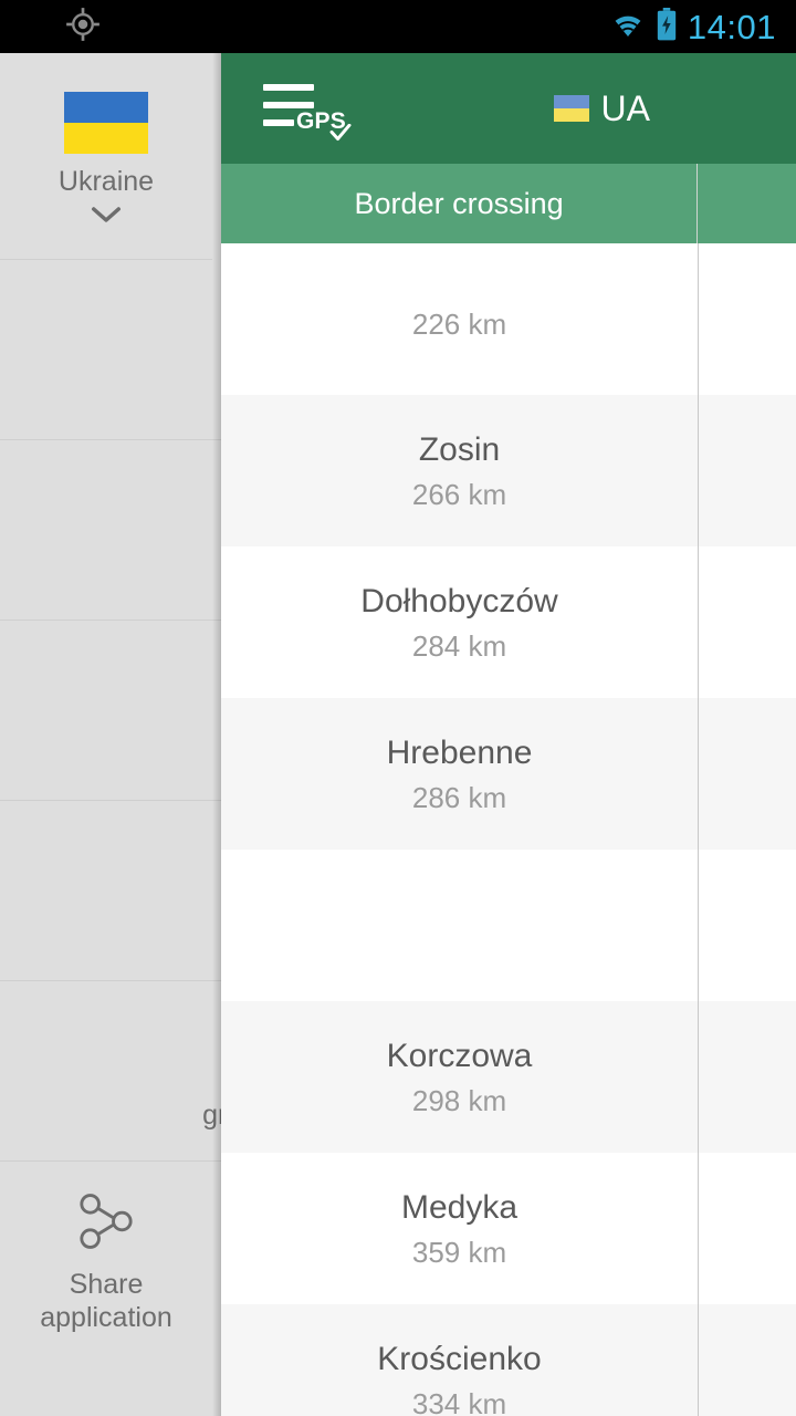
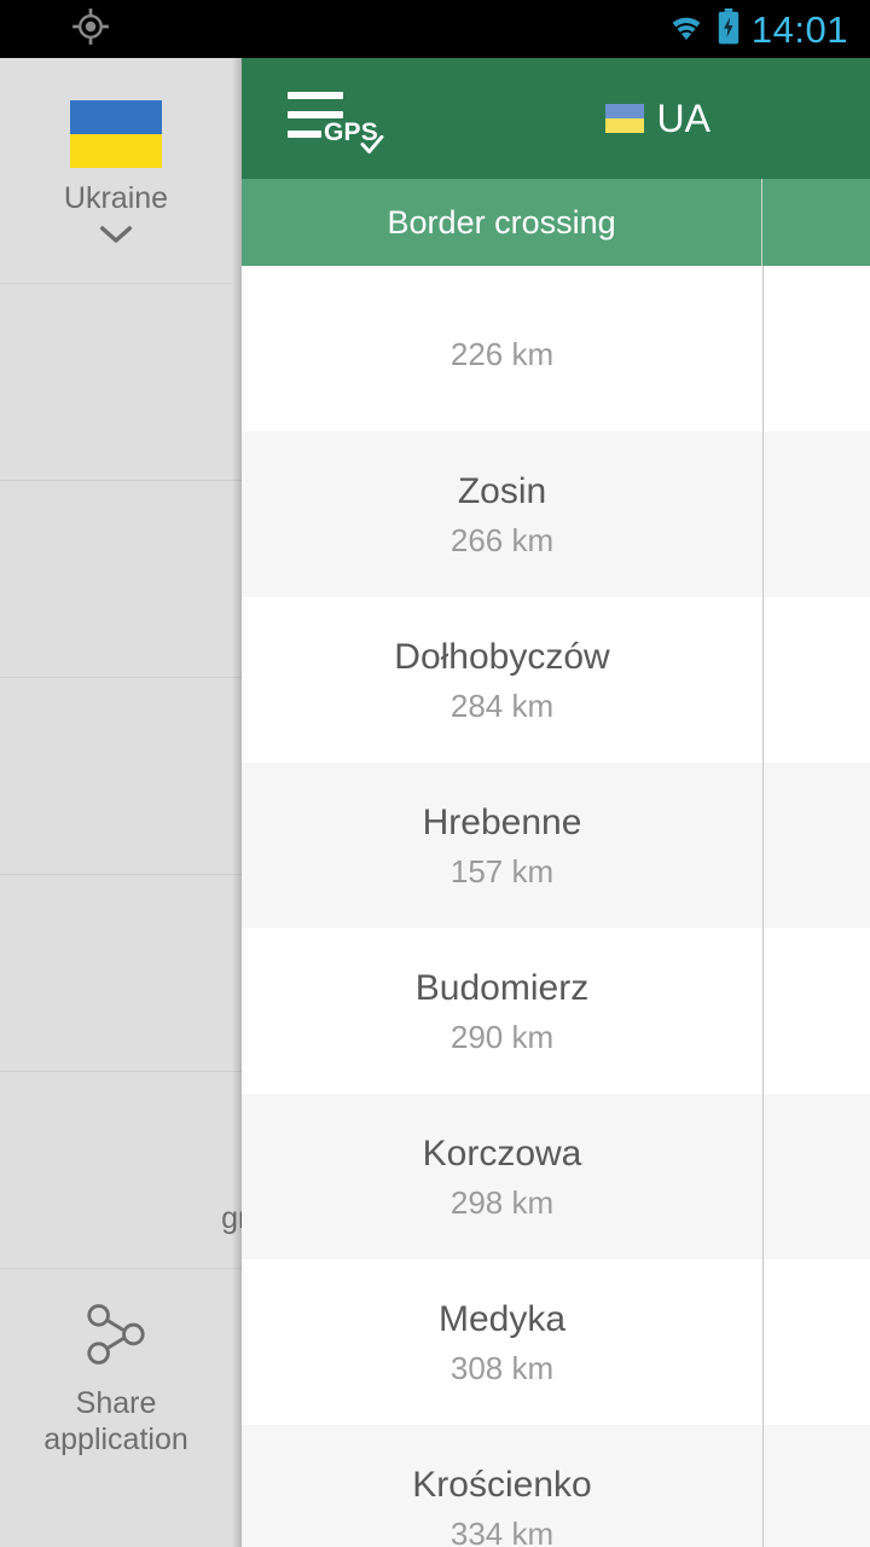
  14:01
  Ukraine
  Share
  application
  GPS
  UA
  Border crossing
  226 km
  Zosin
  266 km
  Dołhobyczów
  284 km
  Hrebenne
- 286 km
+ 157 km
+ Budomierz
+ 290 km
  Korczowa
  298 km
  Medyka
- 359 km
+ 308 km
  Krościenko
  334 km
